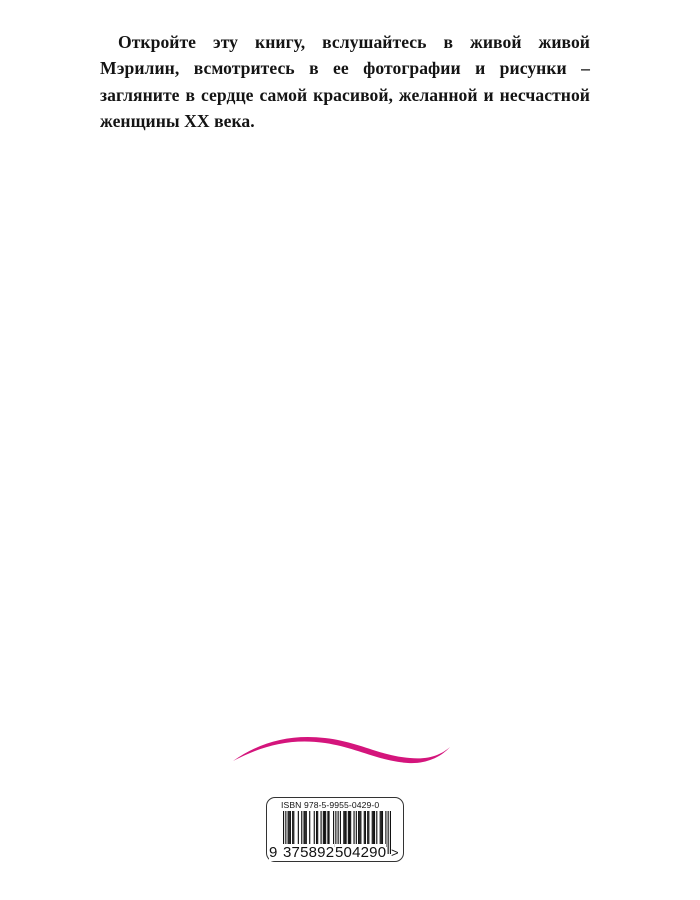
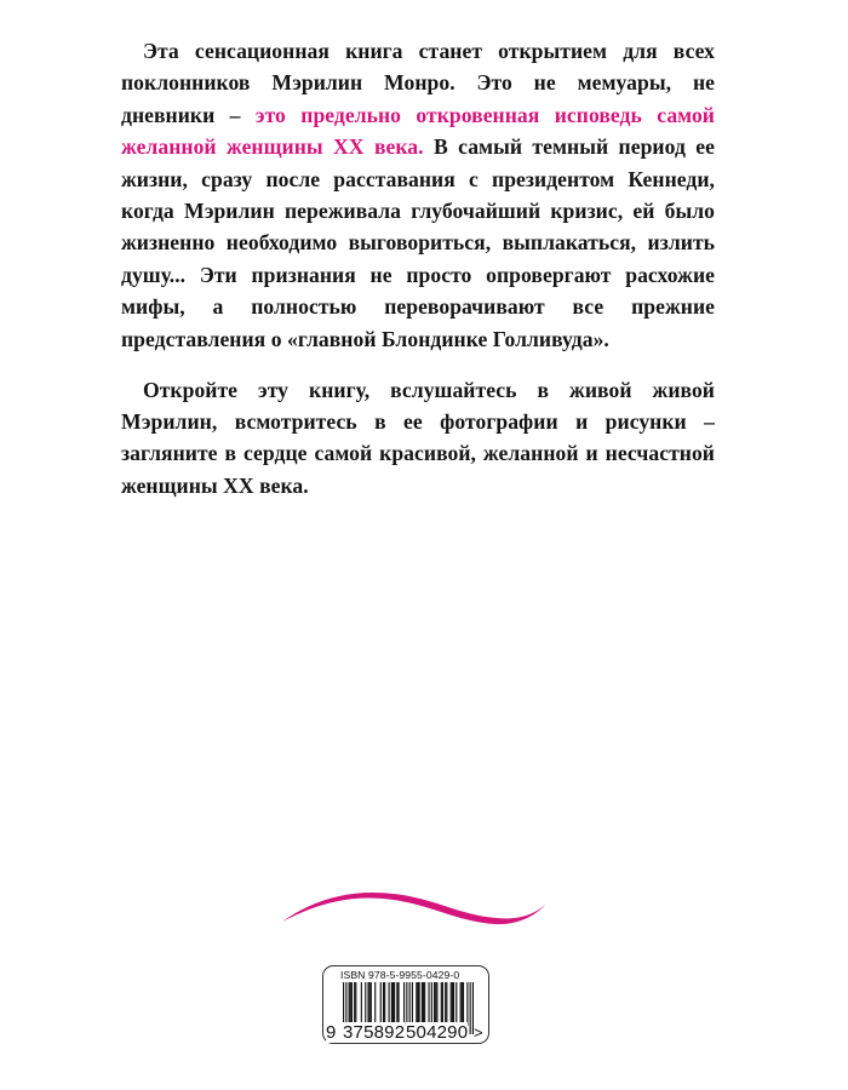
+ Эта сенсационная книга станет открытием для всех поклонников Мэрилин Монро. Это не мемуары, не дневники – это предельно откровенная исповедь самой желанной женщины XX века. В самый темный период ее жизни, сразу после расставания с президентом Кеннеди, когда Мэрилин переживала глубочайший кризис, ей было жизненно необходимо выговориться, выплакаться, излить душу... Эти признания не просто опровергают расхожие мифы, а полностью переворачивают все прежние представления о «главной Блондинке Голливуда».
  Откройте эту книгу, вслушайтесь в живой живой Мэрилин, всмотритесь в ее фотографии и рисунки – загляните в сердце самой красивой, желанной и несчастной женщины XX века.
  ISBN 978-5-9955-0429-0
  9
  375892
  504290
  >
